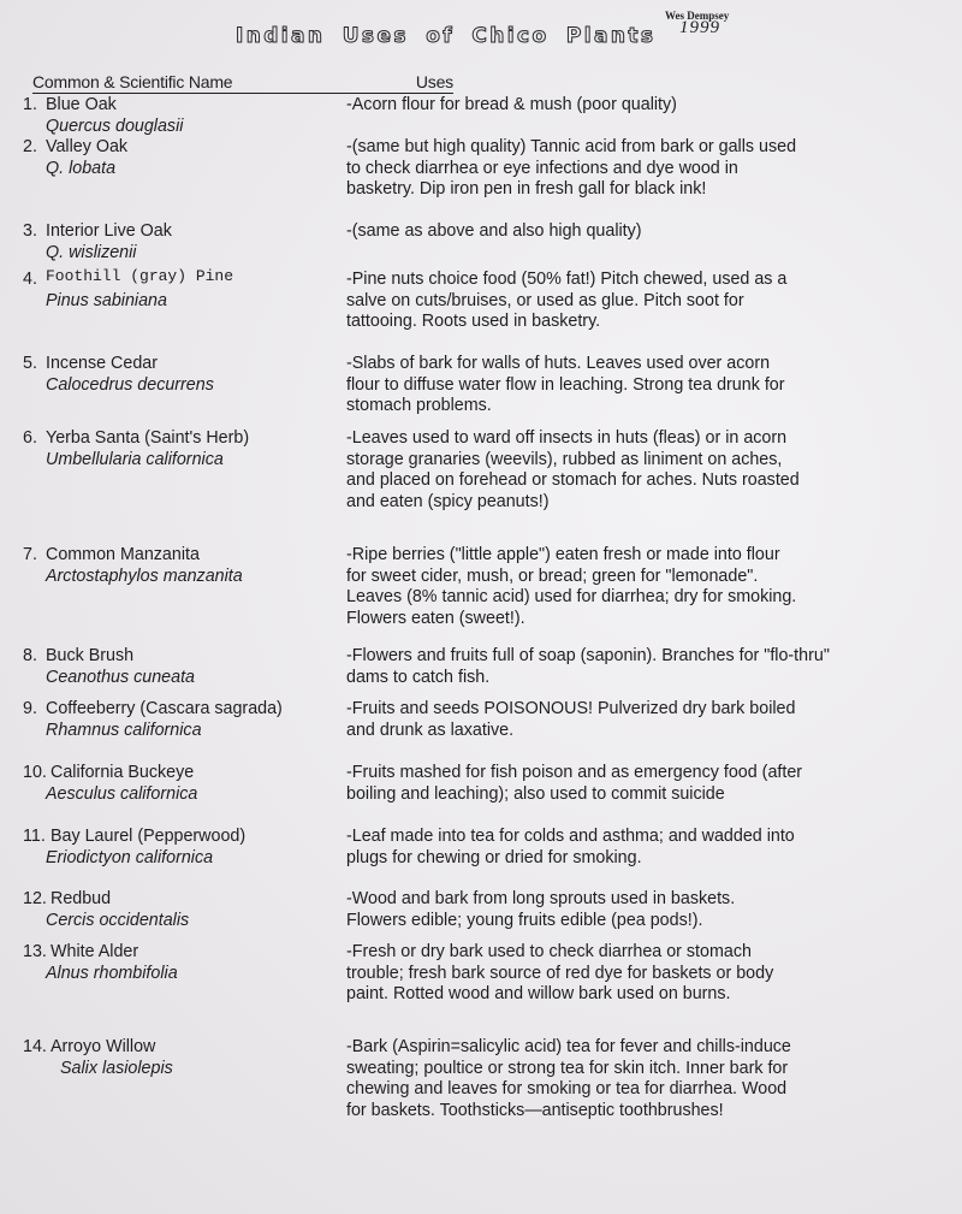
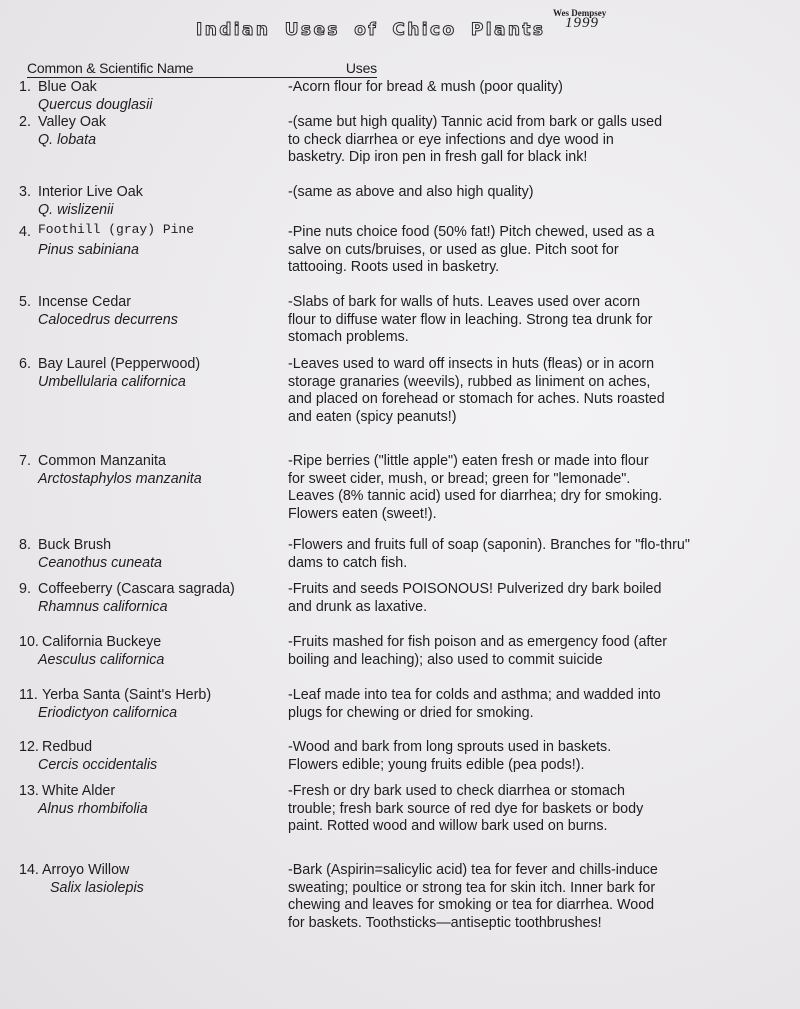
  Wes Dempsey
  1999
  Indian Uses of Chico Plants
  Common & Scientific Name
  Uses
  1.
  Blue Oak
  Quercus douglasii
  -Acorn flour for bread & mush (poor quality)
  2.
  Valley Oak
  Q. lobata
  -(same but high quality) Tannic acid from bark or galls used to check diarrhea or eye infections and dye wood in basketry. Dip iron pen in fresh gall for black ink!
  3.
  Interior Live Oak
  Q. wislizenii
  -(same as above and also high quality)
  4.
  Foothill (gray) Pine
  Pinus sabiniana
  -Pine nuts choice food (50% fat!) Pitch chewed, used as a salve on cuts/bruises, or used as glue. Pitch soot for tattooing. Roots used in basketry.
  5.
  Incense Cedar
  Calocedrus decurrens
  -Slabs of bark for walls of huts. Leaves used over acorn flour to diffuse water flow in leaching. Strong tea drunk for stomach problems.
  6.
- Yerba Santa (Saint's Herb)
+ Bay Laurel (Pepperwood)
  Umbellularia californica
  -Leaves used to ward off insects in huts (fleas) or in acorn storage granaries (weevils), rubbed as liniment on aches, and placed on forehead or stomach for aches. Nuts roasted and eaten (spicy peanuts!)
  7.
  Common Manzanita
  Arctostaphylos manzanita
  -Ripe berries ("little apple") eaten fresh or made into flour for sweet cider, mush, or bread; green for "lemonade". Leaves (8% tannic acid) used for diarrhea; dry for smoking. Flowers eaten (sweet!).
  8.
  Buck Brush
  Ceanothus cuneata
  -Flowers and fruits full of soap (saponin). Branches for "flo-thru" dams to catch fish.
  9.
  Coffeeberry (Cascara sagrada)
  Rhamnus californica
  -Fruits and seeds POISONOUS! Pulverized dry bark boiled and drunk as laxative.
  10.
  California Buckeye
  Aesculus californica
  -Fruits mashed for fish poison and as emergency food (after boiling and leaching); also used to commit suicide
  11.
- Bay Laurel (Pepperwood)
+ Yerba Santa (Saint's Herb)
  Eriodictyon californica
  -Leaf made into tea for colds and asthma; and wadded into plugs for chewing or dried for smoking.
  12.
  Redbud
  Cercis occidentalis
  -Wood and bark from long sprouts used in baskets. Flowers edible; young fruits edible (pea pods!).
  13.
  White Alder
  Alnus rhombifolia
  -Fresh or dry bark used to check diarrhea or stomach trouble; fresh bark source of red dye for baskets or body paint. Rotted wood and willow bark used on burns.
  14.
  Arroyo Willow
  Salix lasiolepis
  -Bark (Aspirin=salicylic acid) tea for fever and chills-induce sweating; poultice or strong tea for skin itch. Inner bark for chewing and leaves for smoking or tea for diarrhea. Wood for baskets. Toothsticks—antiseptic toothbrushes!
